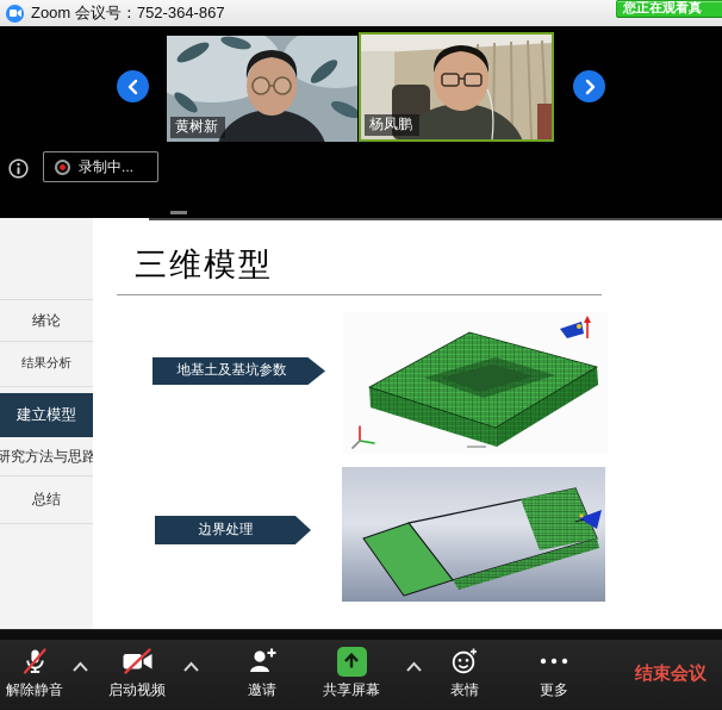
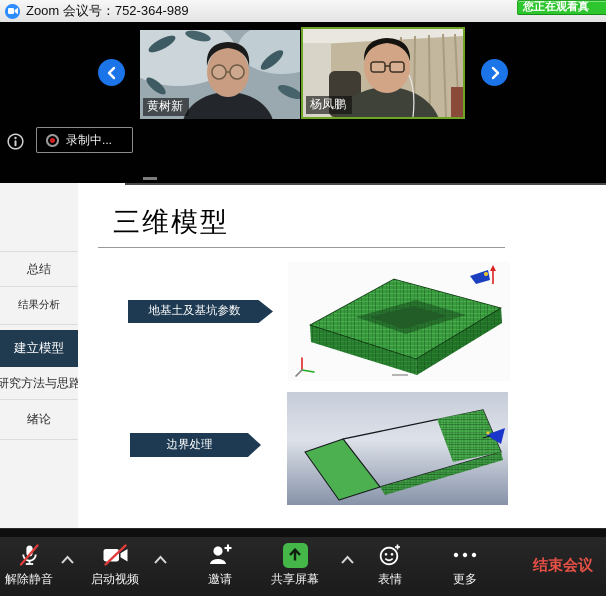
- Zoom 会议号：752-364-867
+ Zoom 会议号：752-364-989
  您正在观看真
  黄树新
  杨凤鹏
  录制中...
- 绪论
+ 总结
  结果分析
  建立模型
  研究方法与思路
- 总结
+ 绪论
  三维模型
  地基土及基坑参数
  边界处理
  解除静音
  启动视频
  邀请
  共享屏幕
  表情
  更多
  结束会议
